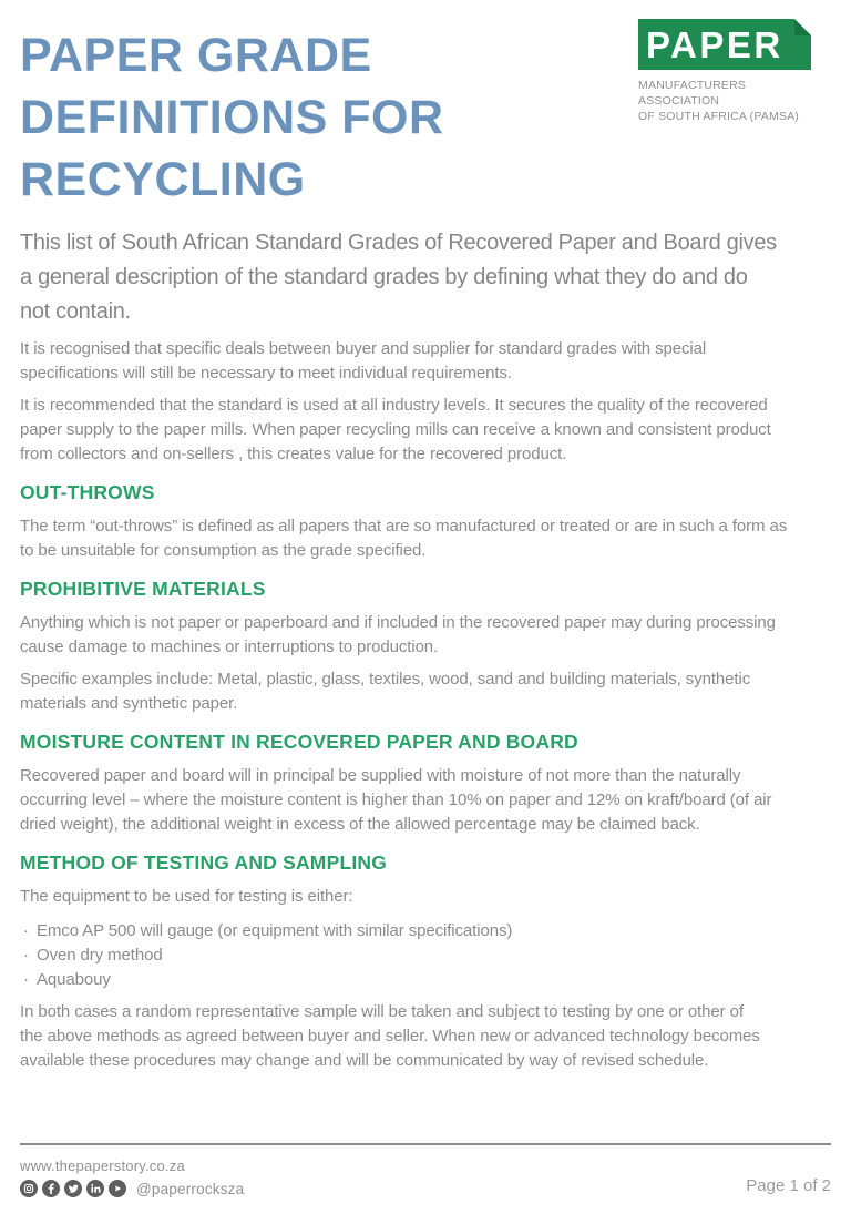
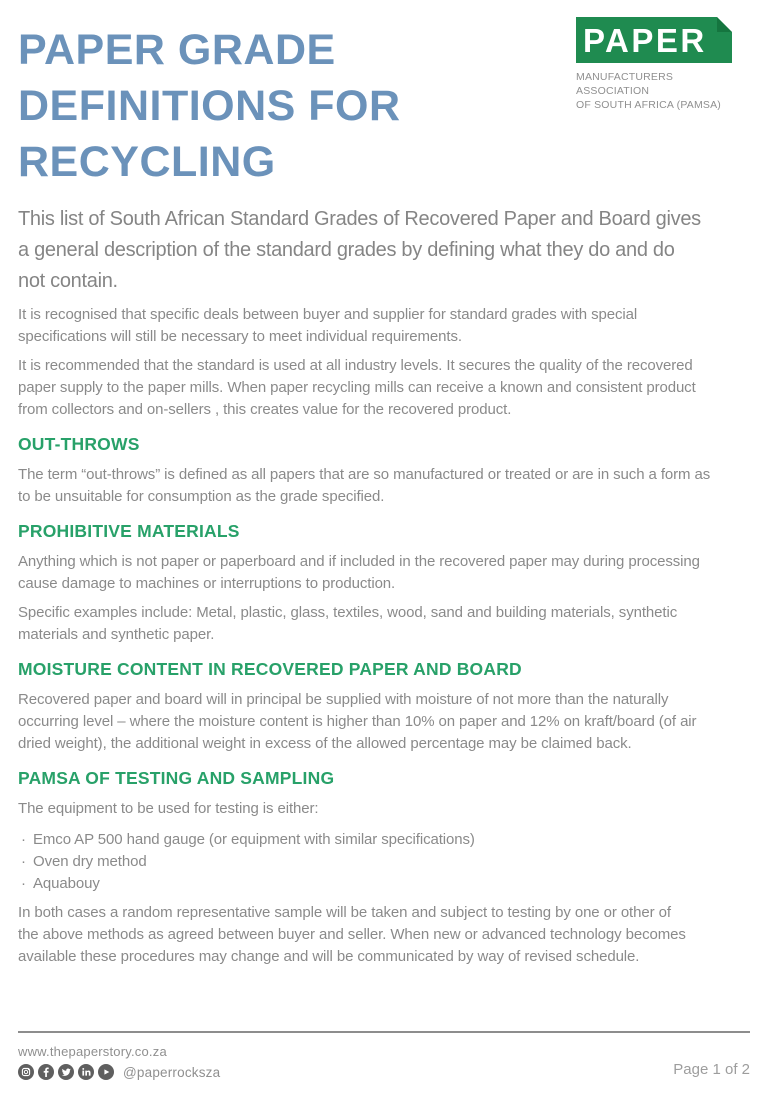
  PAPER
  MANUFACTURERS ASSOCIATION
  OF SOUTH AFRICA (PAMSA)
  PAPER GRADE
  DEFINITIONS FOR
  RECYCLING
  This list of South African Standard Grades of Recovered Paper and Board gives
  a general description of the standard grades by defining what they do and do
  not contain.
  It is recognised that specific deals between buyer and supplier for standard grades with special
  specifications will still be necessary to meet individual requirements.
  It is recommended that the standard is used at all industry levels. It secures the quality of the recovered
  paper supply to the paper mills. When paper recycling mills can receive a known and consistent product
  from collectors and on-sellers , this creates value for the recovered product.
  OUT-THROWS
  The term “out-throws” is defined as all papers that are so manufactured or treated or are in such a form as
  to be unsuitable for consumption as the grade specified.
  PROHIBITIVE MATERIALS
  Anything which is not paper or paperboard and if included in the recovered paper may during processing
  cause damage to machines or interruptions to production.
  Specific examples include: Metal, plastic, glass, textiles, wood, sand and building materials, synthetic
  materials and synthetic paper.
  MOISTURE CONTENT IN RECOVERED PAPER AND BOARD
  Recovered paper and board will in principal be supplied with moisture of not more than the naturally
  occurring level – where the moisture content is higher than 10% on paper and 12% on kraft/board (of air
  dried weight), the additional weight in excess of the allowed percentage may be claimed back.
- METHOD OF TESTING AND SAMPLING
+ PAMSA OF TESTING AND SAMPLING
  The equipment to be used for testing is either:
- Emco AP 500 will gauge (or equipment with similar specifications)
+ Emco AP 500 hand gauge (or equipment with similar specifications)
  Oven dry method
  Aquabouy
  In both cases a random representative sample will be taken and subject to testing by one or other of
  the above methods as agreed between buyer and seller. When new or advanced technology becomes
  available these procedures may change and will be communicated by way of revised schedule.
  www.thepaperstory.co.za
  @paperrocksza
  Page 1 of 2
